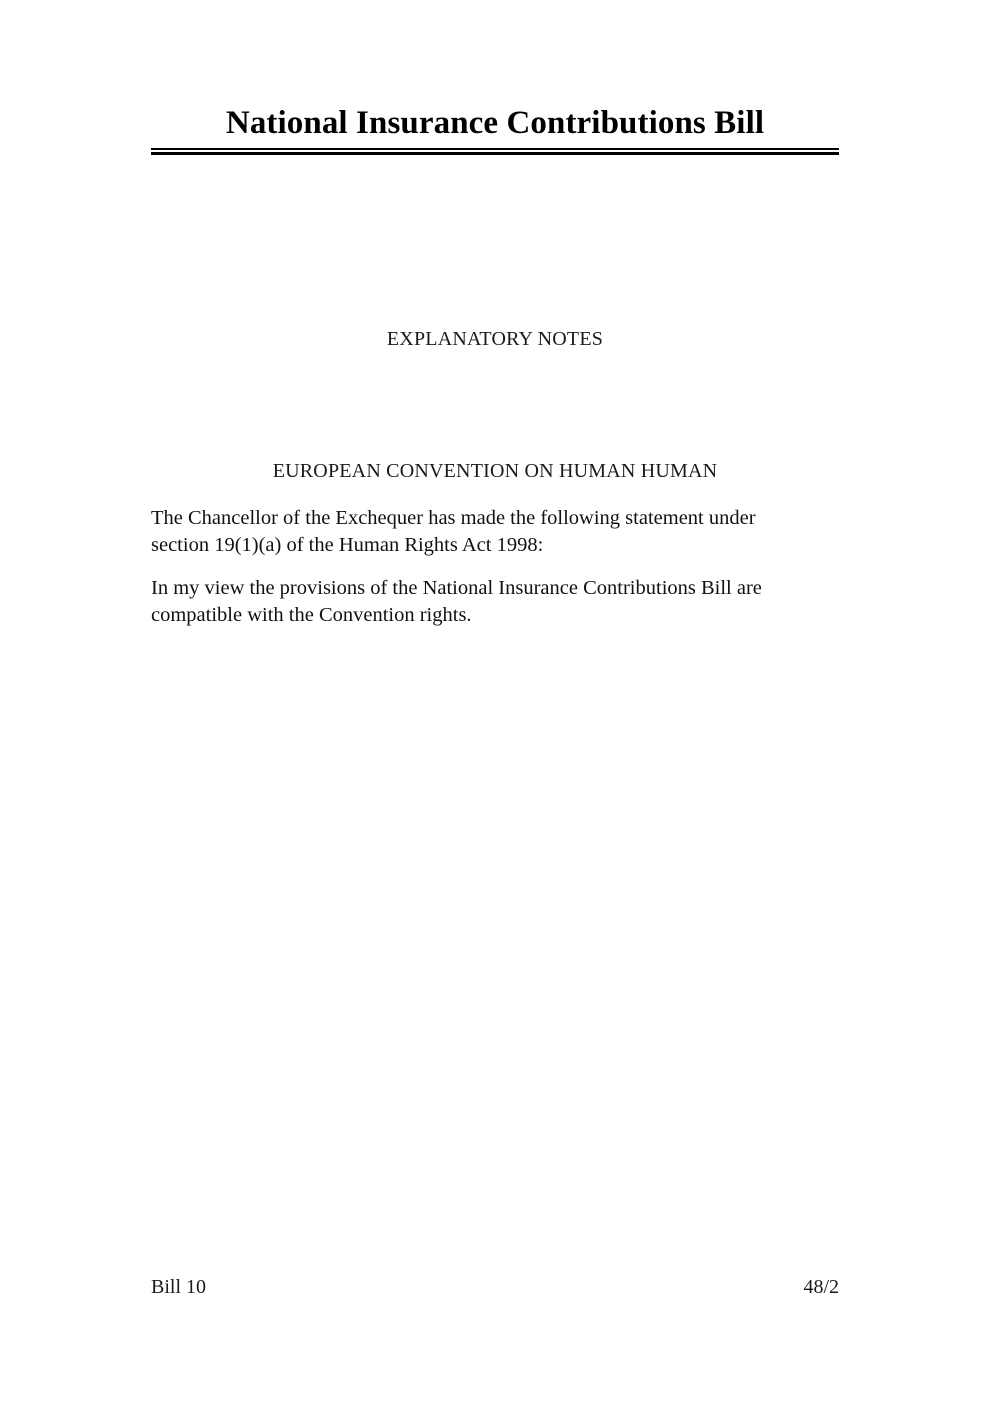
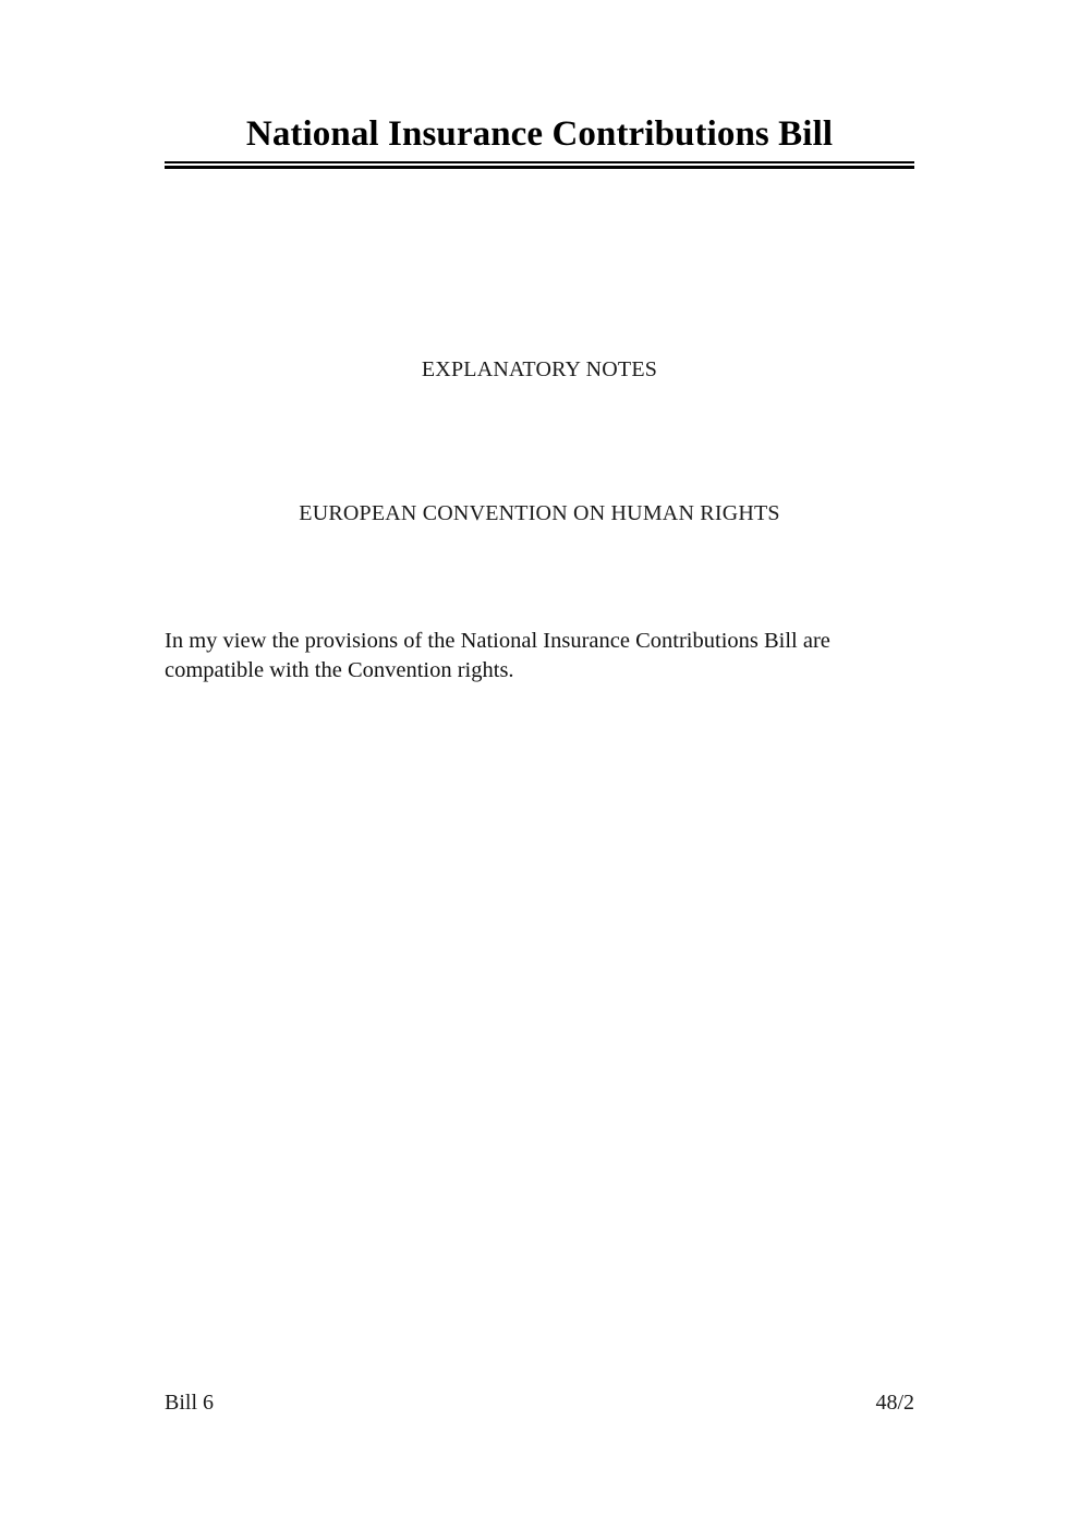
  National Insurance Contributions Bill
  EXPLANATORY NOTES
- EUROPEAN CONVENTION ON HUMAN HUMAN
+ EUROPEAN CONVENTION ON HUMAN RIGHTS
- The Chancellor of the Exchequer has made the following statement under section 19(1)(a) of the Human Rights Act 1998:
  In my view the provisions of the National Insurance Contributions Bill are compatible with the Convention rights.
- Bill 10
+ Bill 6
  48/2
